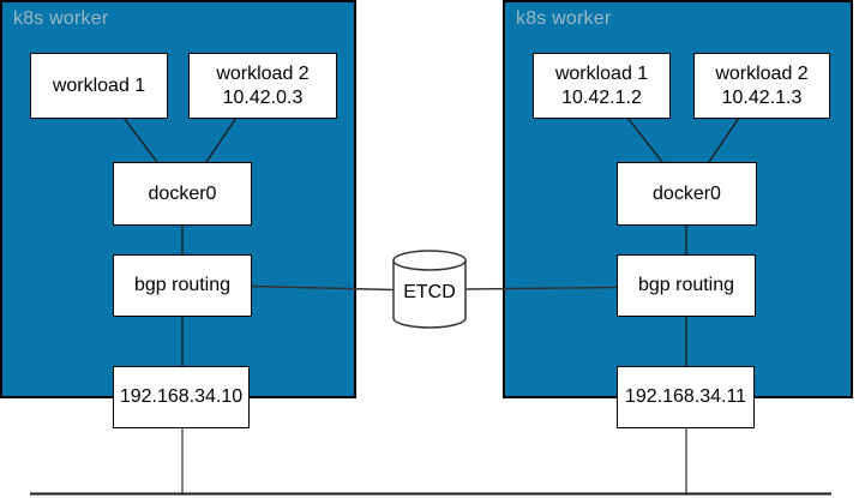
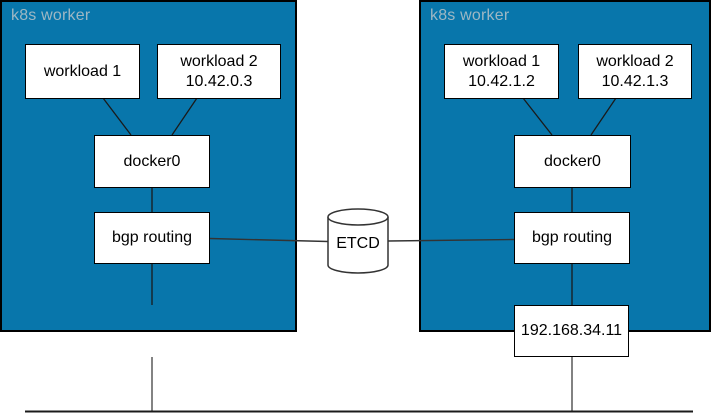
  k8s worker
  k8s worker
  ETCD
  workload 1
  workload 2
  10.42.0.3
  docker0
  bgp routing
- 192.168.34.10
  workload 1
  10.42.1.2
  workload 2
  10.42.1.3
  docker0
  bgp routing
  192.168.34.11
